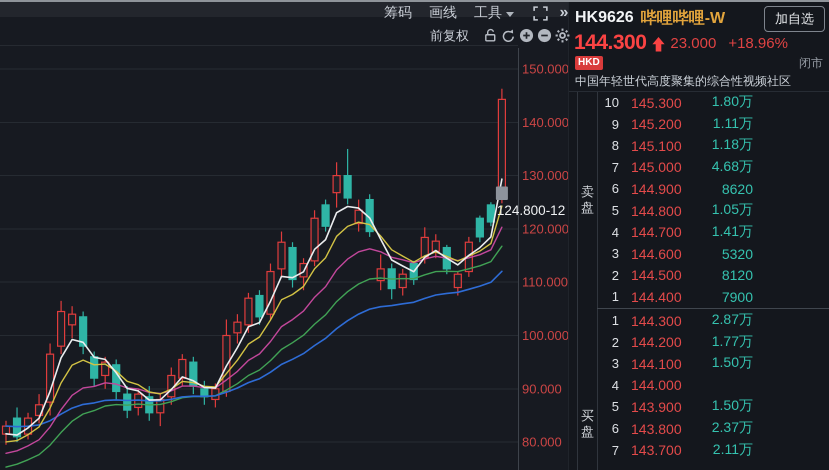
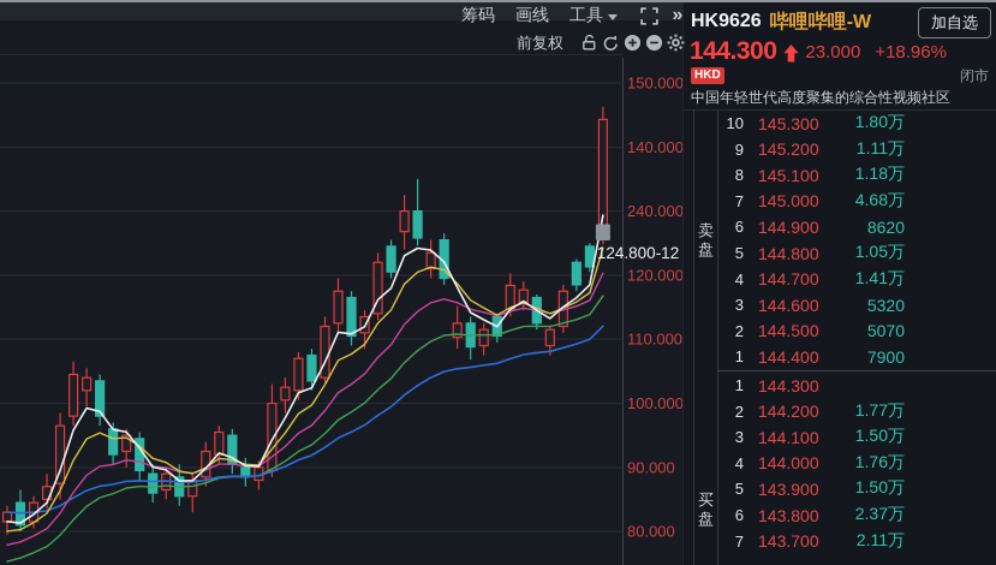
  150.000
  140.000
- 130.000
+ 240.000
  120.000
  110.000
  100.000
  90.000
  80.000
  124.800-12
  筹码
  画线
  工具
  »
  前复权
  HK9626
  哔哩哔哩-W
  加自选
  144.300
  23.000
  +18.96%
  HKD
  闭市
  中国年轻世代高度聚集的综合性视频社区
  卖
  盘
  买
  盘
  10
  145.300
  1.80万
  9
  145.200
  1.11万
  8
  145.100
  1.18万
  7
  145.000
  4.68万
  6
  144.900
  8620
  5
  144.800
  1.05万
  4
  144.700
  1.41万
  3
  144.600
  5320
  2
  144.500
- 8120
+ 5070
  1
  144.400
  7900
  1
  144.300
- 2.87万
  2
  144.200
  1.77万
  3
  144.100
  1.50万
  4
  144.000
+ 1.76万
  5
  143.900
  1.50万
  6
  143.800
  2.37万
  7
  143.700
  2.11万
